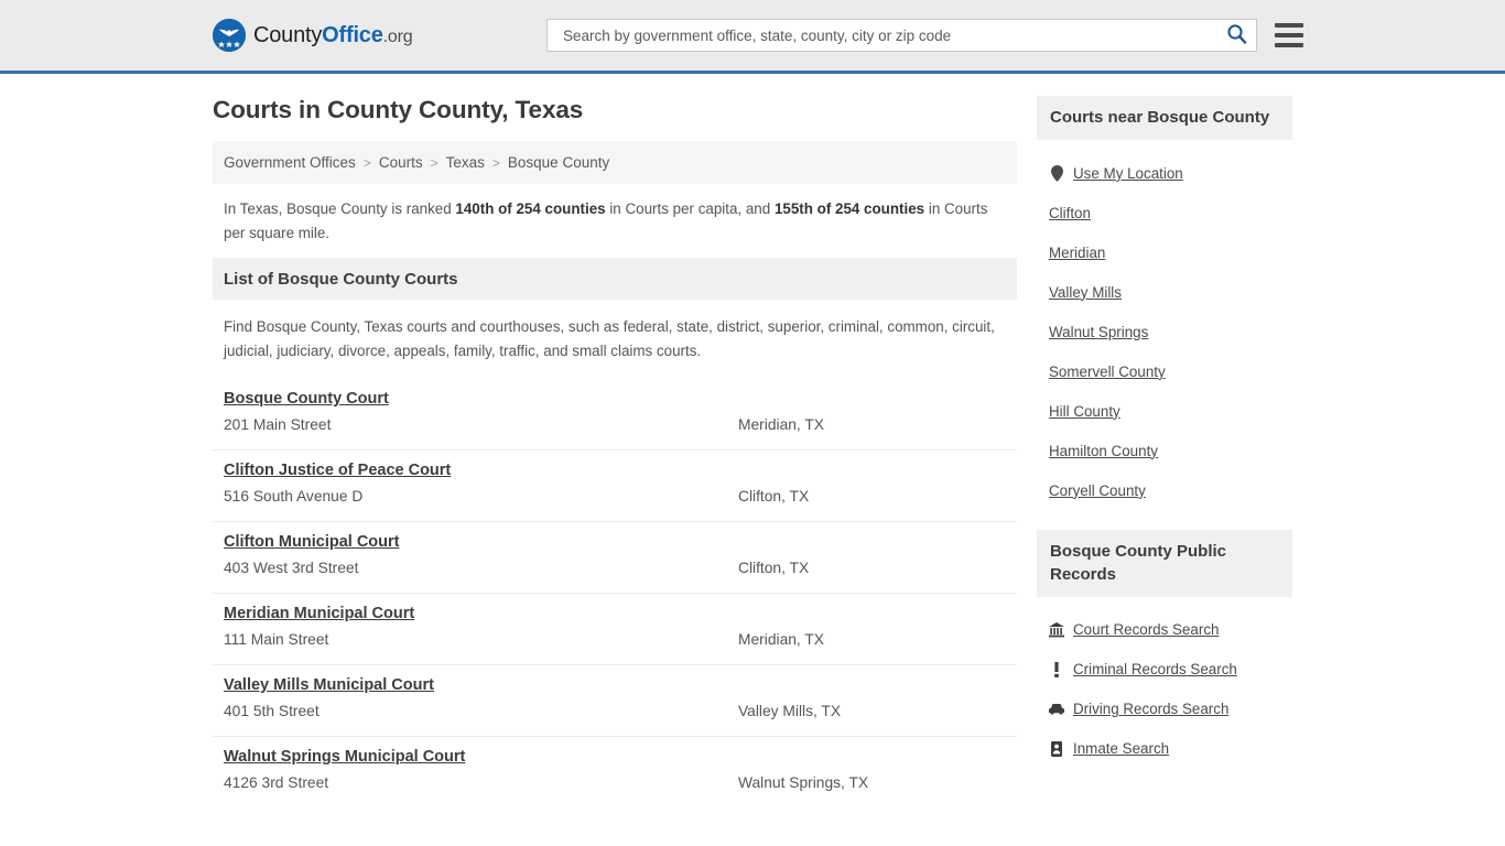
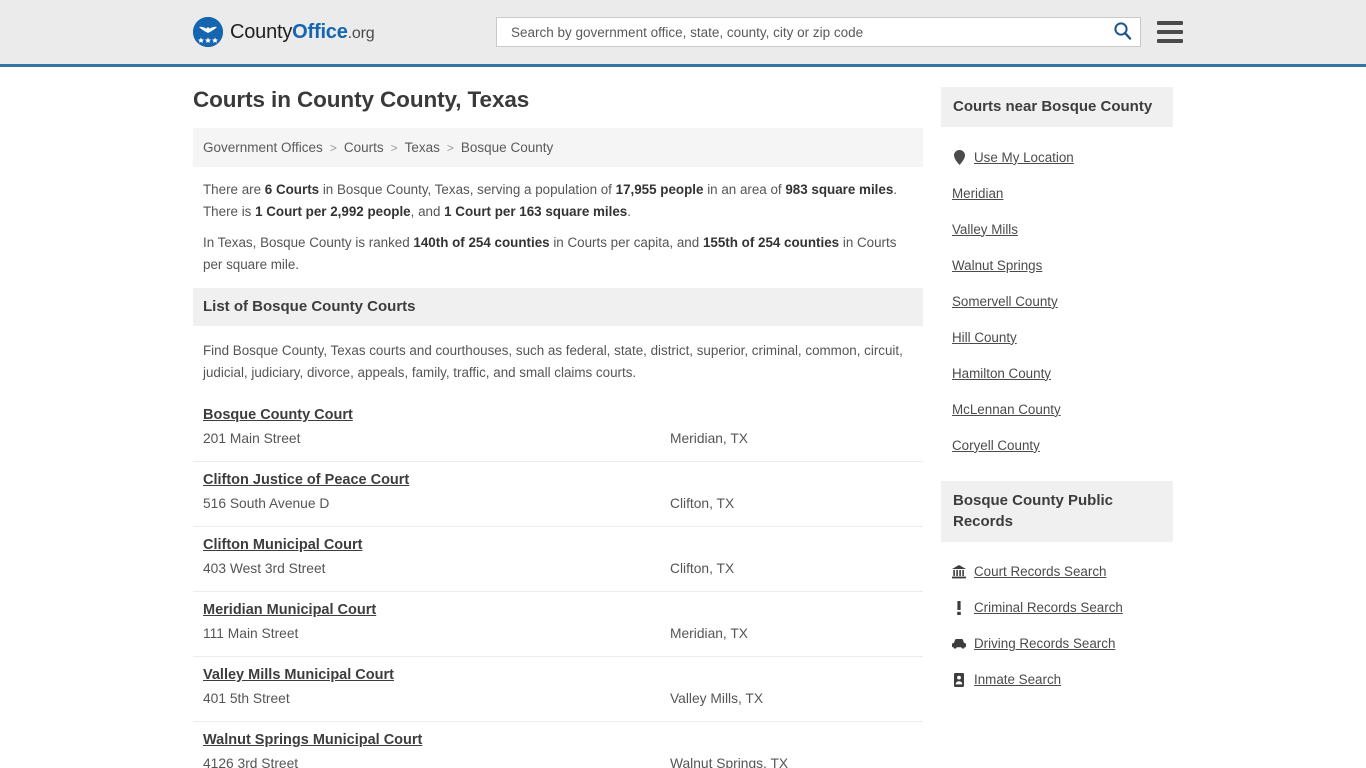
  CountyOffice.org
  Search by government office, state, county, city or zip code
  Courts in County County, Texas
  Government Offices
  >
  Courts
  >
  Texas
  >
  Bosque County
+ There are 6 Courts in Bosque County, Texas, serving a population of 17,955 people in an area of 983 square miles. There is 1 Court per 2,992 people, and 1 Court per 163 square miles.
  In Texas, Bosque County is ranked 140th of 254 counties in Courts per capita, and 155th of 254 counties in Courts per square mile.
  List of Bosque County Courts
  Find Bosque County, Texas courts and courthouses, such as federal, state, district, superior, criminal, common, circuit, judicial, judiciary, divorce, appeals, family, traffic, and small claims courts.
  Bosque County Court
  201 Main Street
  Meridian, TX
  Clifton Justice of Peace Court
  516 South Avenue D
  Clifton, TX
  Clifton Municipal Court
  403 West 3rd Street
  Clifton, TX
  Meridian Municipal Court
  111 Main Street
  Meridian, TX
  Valley Mills Municipal Court
  401 5th Street
  Valley Mills, TX
  Walnut Springs Municipal Court
  4126 3rd Street
  Walnut Springs, TX
  Courts near Bosque County
  Use My Location
- Clifton
  Meridian
  Valley Mills
  Walnut Springs
  Somervell County
  Hill County
  Hamilton County
+ McLennan County
  Coryell County
  Bosque County Public Records
  Court Records Search
  Criminal Records Search
  Driving Records Search
  Inmate Search
